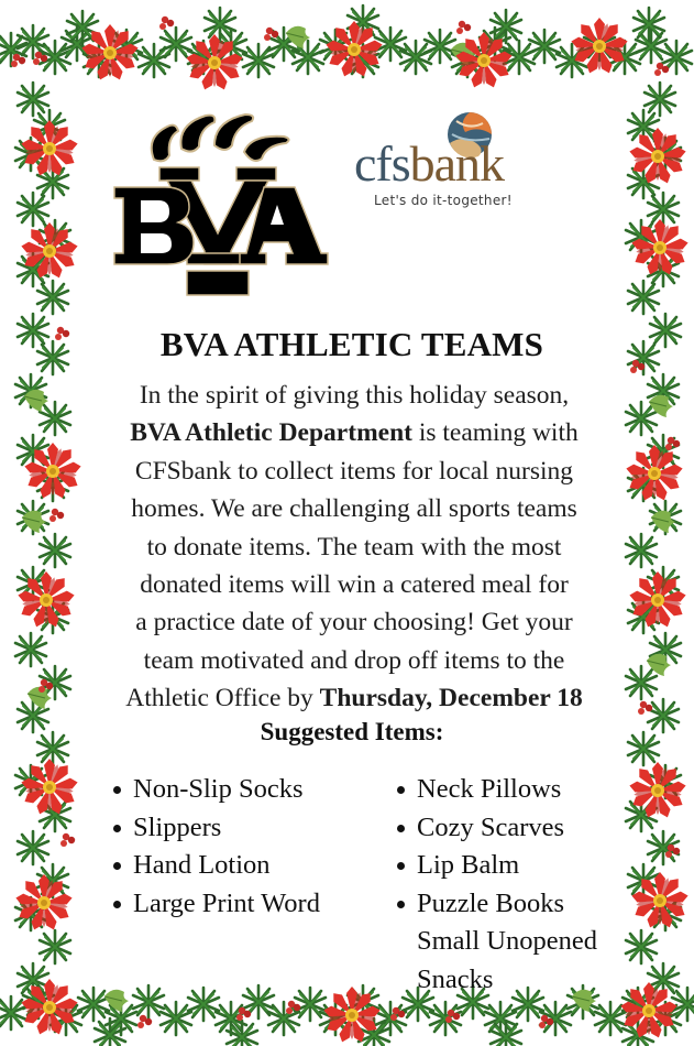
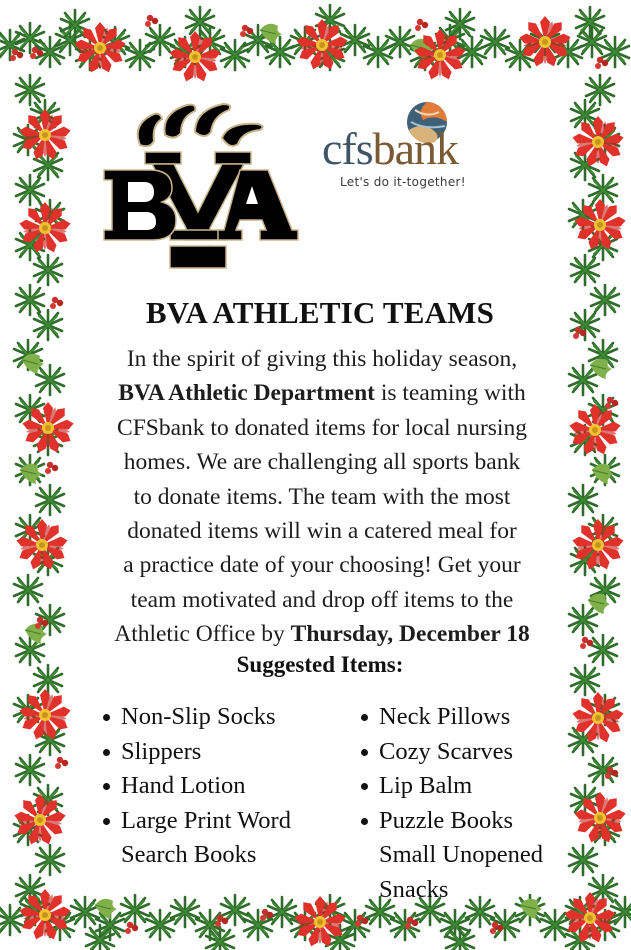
  cfsbank
  Let's do it-together!
  BVA ATHLETIC TEAMS
  In the spirit of giving this holiday season,
  BVA Athletic Department is teaming with
- CFSbank to collect items for local nursing
+ CFSbank to donated items for local nursing
- homes. We are challenging all sports teams
+ homes. We are challenging all sports bank
  to donate items. The team with the most
  donated items will win a catered meal for
  a practice date of your choosing! Get your
  team motivated and drop off items to the
  Athletic Office by Thursday, December 18
  Suggested Items:
  Non-Slip Socks
  Slippers
  Hand Lotion
  Large Print Word
+ Search Books
  Neck Pillows
  Cozy Scarves
  Lip Balm
  Puzzle Books
  Small Unopened
  Snacks
